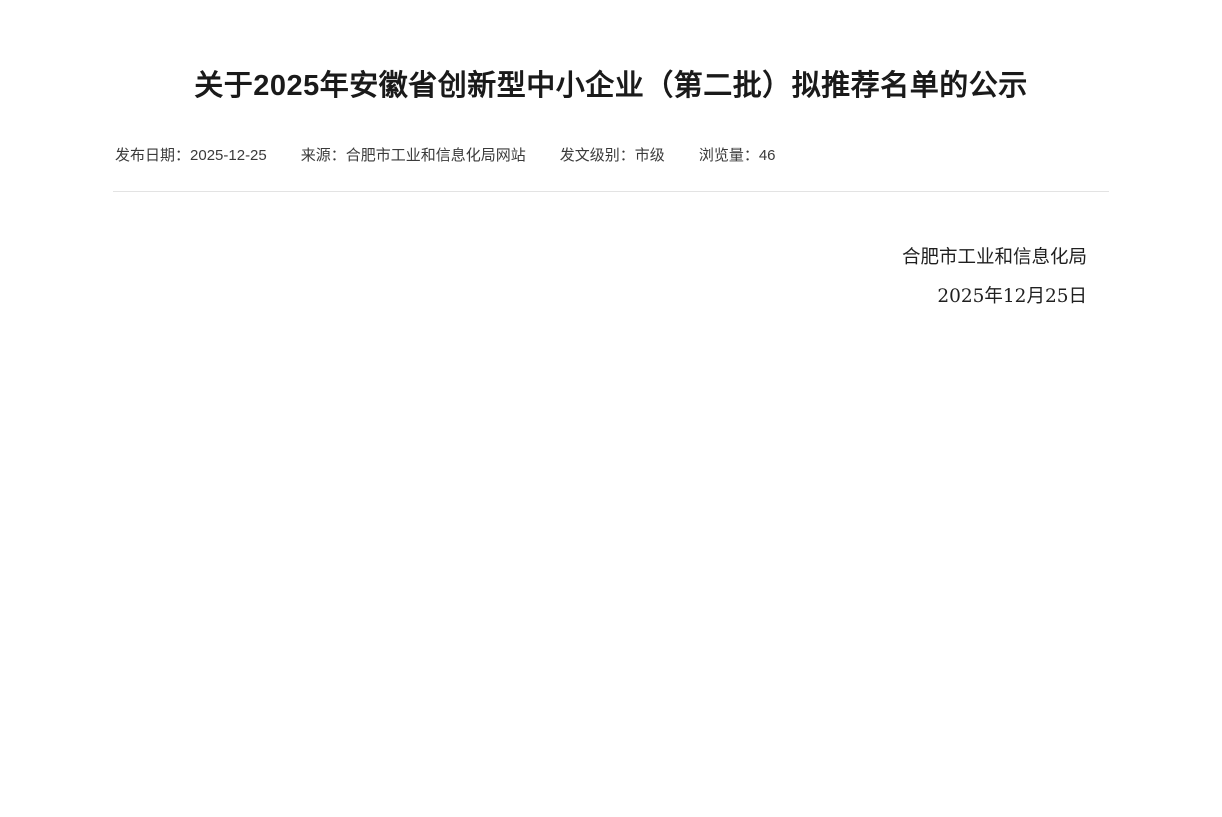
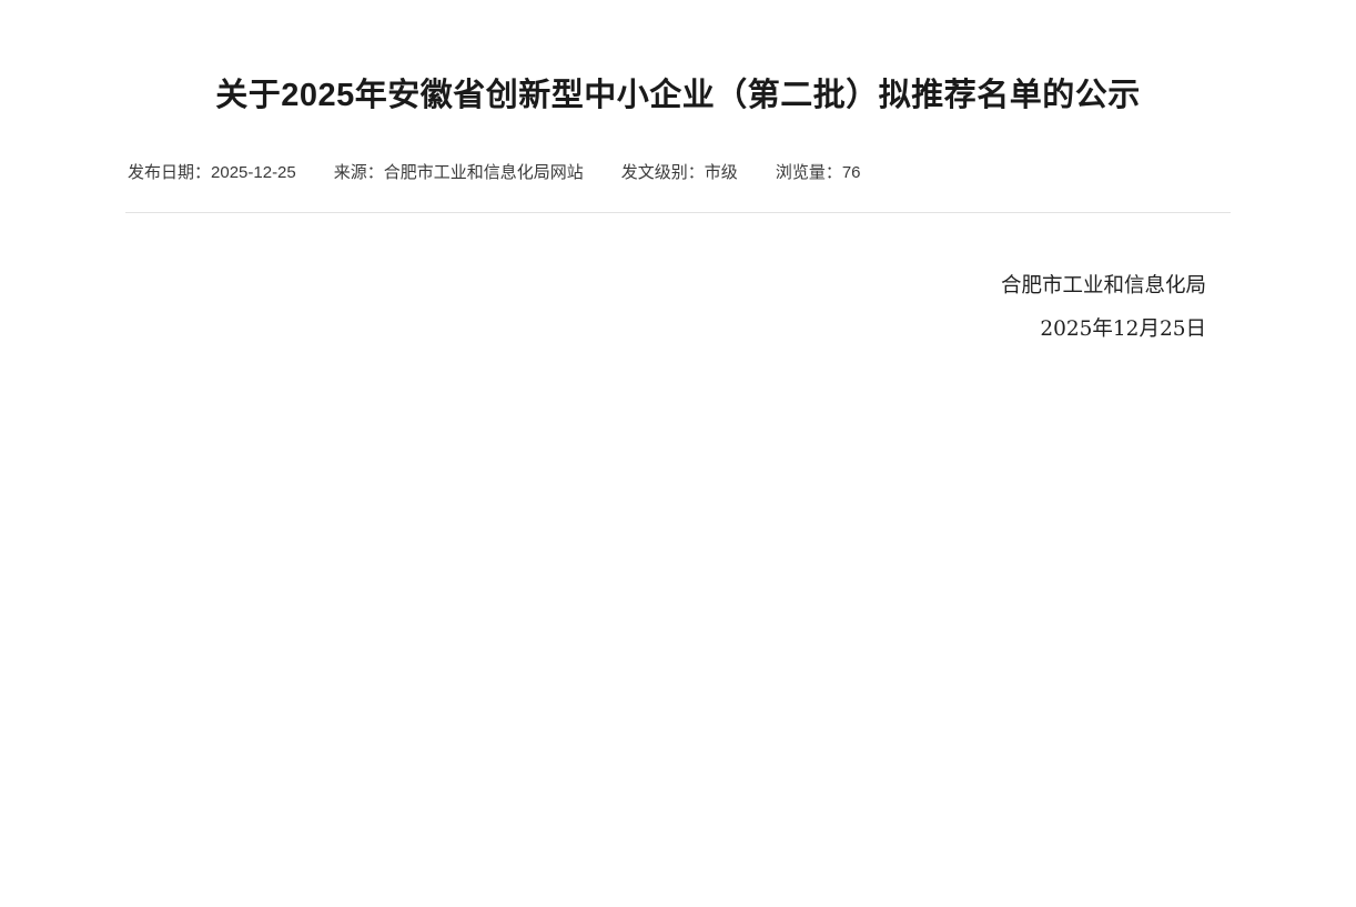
  关于2025年安徽省创新型中小企业（第二批）拟推荐名单的公示
- 发布日期：2025-12-25 来源：合肥市工业和信息化局网站 发文级别：市级 浏览量：46
+ 发布日期：2025-12-25 来源：合肥市工业和信息化局网站 发文级别：市级 浏览量：76
  合肥市工业和信息化局
  2025年12月25日
